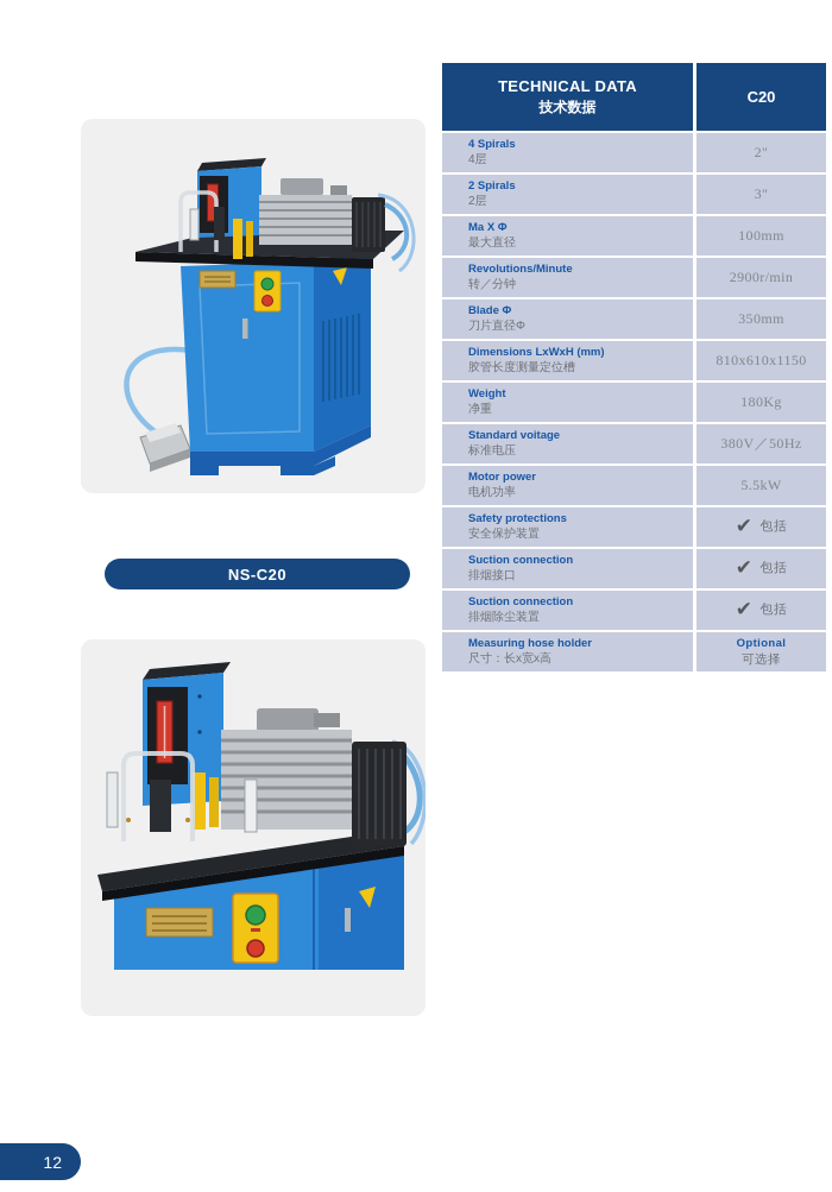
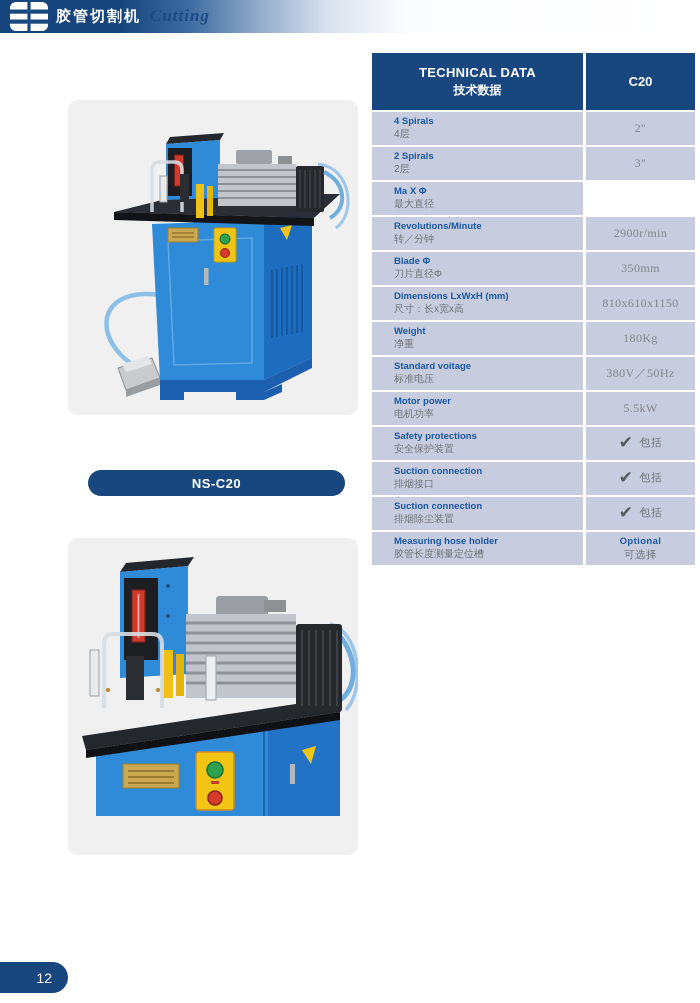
+ 胶管切割机
+ Cutting
  NS-C20
  TECHNICAL DATA
  技术数据
  C20
  4 Spirals
  4层
  2"
  2 Spirals
  2层
  3"
  Ma X Φ
  最大直径
- 100mm
  Revolutions/Minute
  转／分钟
  2900r/min
  Blade Φ
  刀片直径Φ
  350mm
  Dimensions LxWxH (mm)
- 胶管长度测量定位槽
+ 尺寸：长x宽x高
  810x610x1150
  Weight
  净重
  180Kg
  Standard voitage
  标准电压
  380V／50Hz
  Motor power
  电机功率
  5.5kW
  Safety protections
  安全保护装置
  ✔
  包括
  Suction connection
  排烟接口
  ✔
  包括
  Suction connection
  排烟除尘装置
  ✔
  包括
  Measuring hose holder
- 尺寸：长x宽x高
+ 胶管长度测量定位槽
  Optional
  可选择
  12
